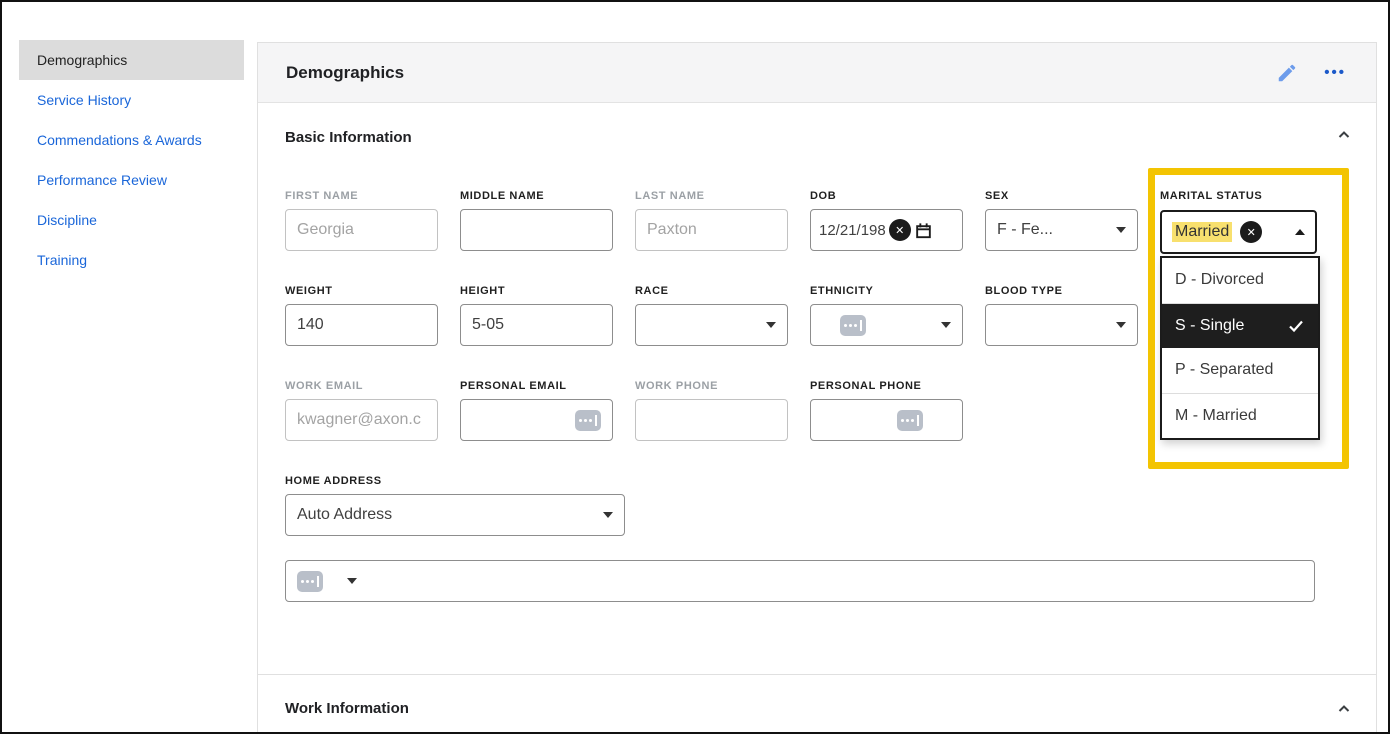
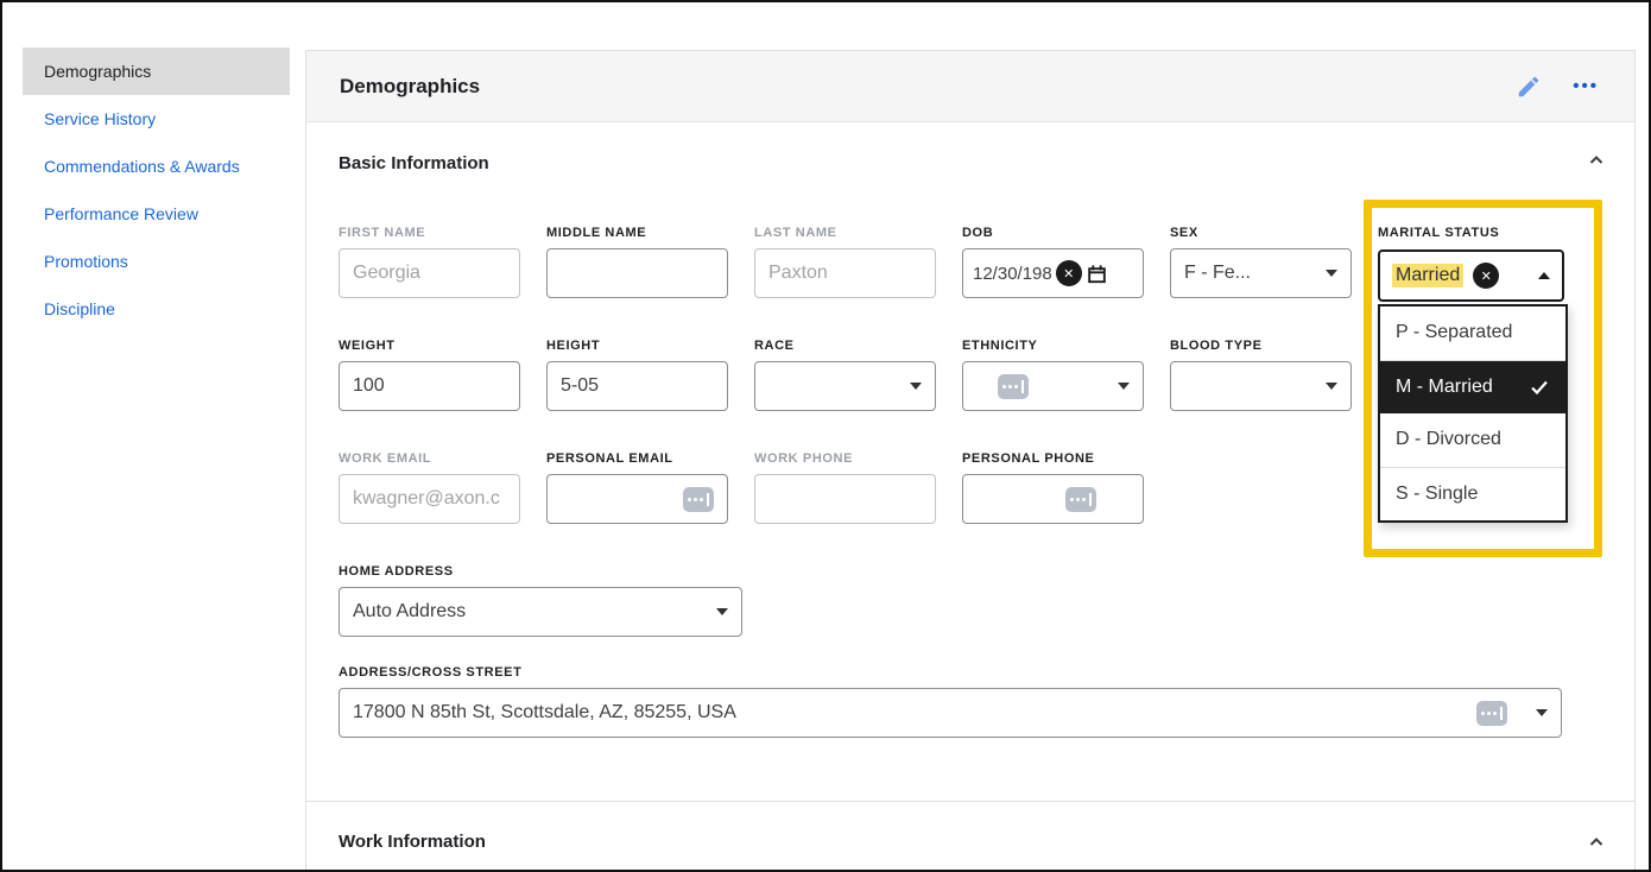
  Demographics
  Service History
  Commendations & Awards
  Performance Review
+ Promotions
  Discipline
- Training
  Demographics
  •••
  Basic Information
  FIRST NAME
  Georgia
  MIDDLE NAME
  LAST NAME
  Paxton
  DOB
- 12/21/198
+ 12/30/198
  ✕
  SEX
  F - Fe...
  MARITAL STATUS
  Married
  ✕
- D - Divorced
+ P - Separated
- S - Single
+ M - Married
- P - Separated
+ D - Divorced
- M - Married
+ S - Single
  WEIGHT
- 140
+ 100
  HEIGHT
  5-05
  RACE
  ETHNICITY
  BLOOD TYPE
  WORK EMAIL
  kwagner@axon.c
  PERSONAL EMAIL
  WORK PHONE
  PERSONAL PHONE
  HOME ADDRESS
  Auto Address
+ ADDRESS/CROSS STREET
+ 17800 N 85th St, Scottsdale, AZ, 85255, USA
  Work Information
